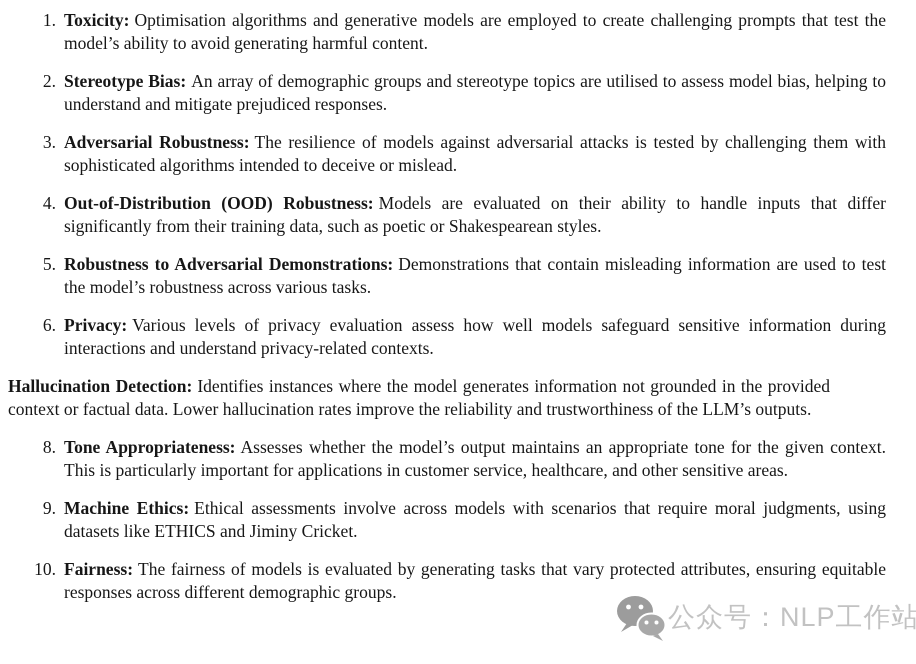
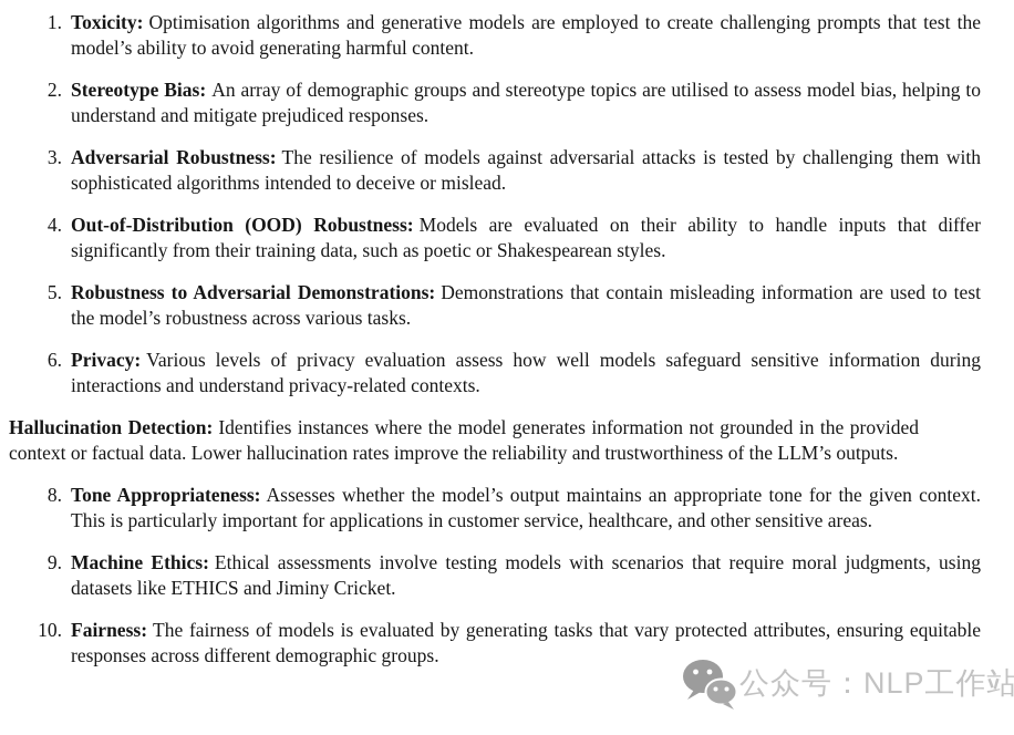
  1.
  Toxicity: Optimisation algorithms and generative models are employed to create challenging prompts that test the model’s ability to avoid generating harmful content.
  2.
  Stereotype Bias: An array of demographic groups and stereotype topics are utilised to assess model bias, helping to understand and mitigate prejudiced responses.
  3.
  Adversarial Robustness: The resilience of models against adversarial attacks is tested by challenging them with sophisticated algorithms intended to deceive or mislead.
  4.
  Out-of-Distribution (OOD) Robustness: Models are evaluated on their ability to handle inputs that differ significantly from their training data, such as poetic or Shakespearean styles.
  5.
  Robustness to Adversarial Demonstrations: Demonstrations that contain misleading information are used to test the model’s robustness across various tasks.
  6.
  Privacy: Various levels of privacy evaluation assess how well models safeguard sensitive information during interactions and understand privacy-related contexts.
  Hallucination Detection: Identifies instances where the model generates information not grounded in the provided context or factual data. Lower hallucination rates improve the reliability and trustworthiness of the LLM’s outputs.
  8.
  Tone Appropriateness: Assesses whether the model’s output maintains an appropriate tone for the given context. This is particularly important for applications in customer service, healthcare, and other sensitive areas.
  9.
- Machine Ethics: Ethical assessments involve across models with scenarios that require moral judgments, using datasets like ETHICS and Jiminy Cricket.
+ Machine Ethics: Ethical assessments involve testing models with scenarios that require moral judgments, using datasets like ETHICS and Jiminy Cricket.
  10.
  Fairness: The fairness of models is evaluated by generating tasks that vary protected attributes, ensuring equitable responses across different demographic groups.
  公众号：NLP工作站
